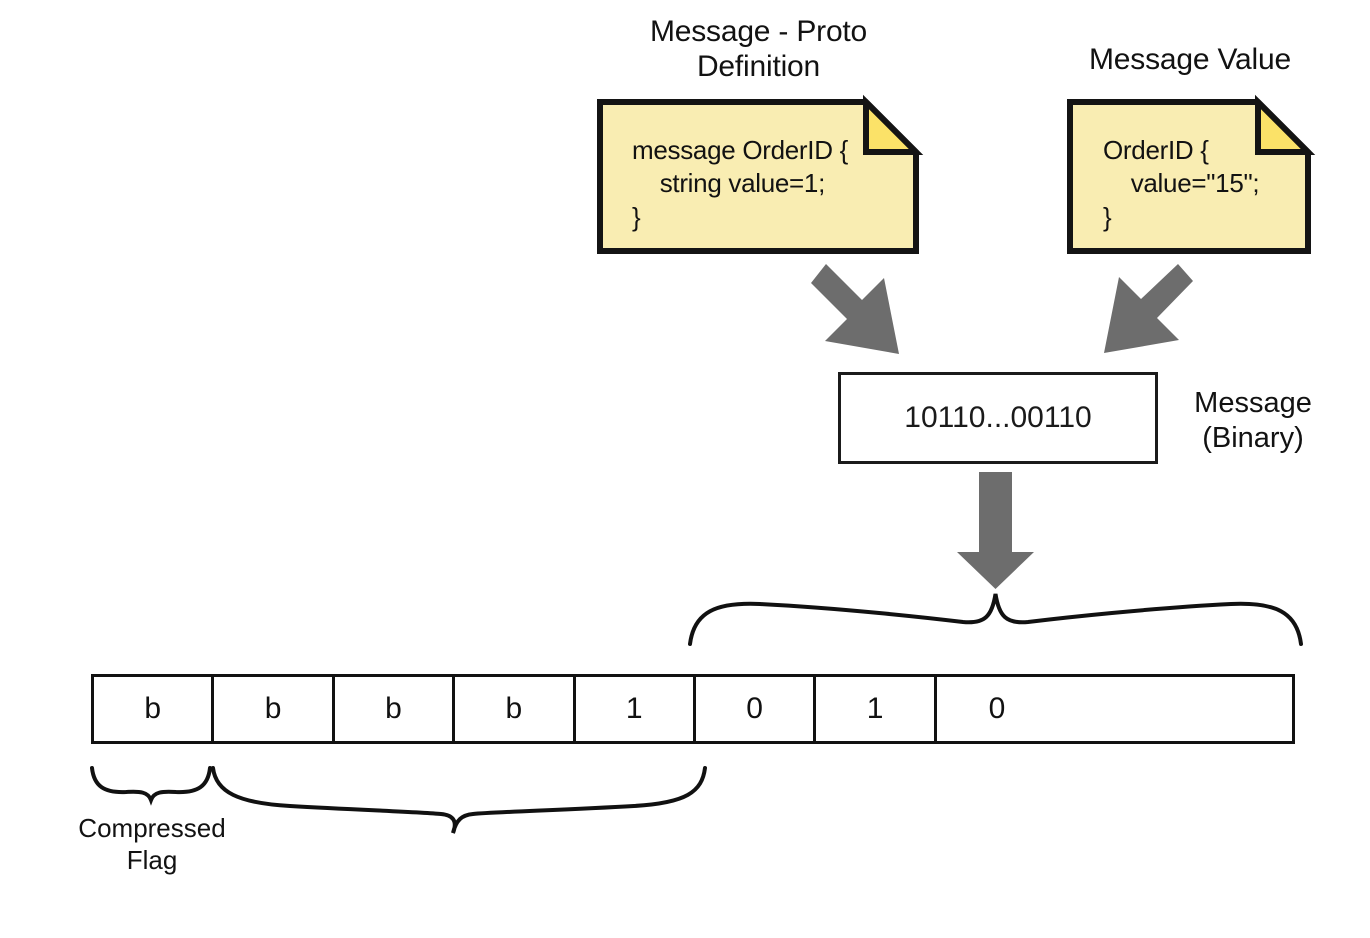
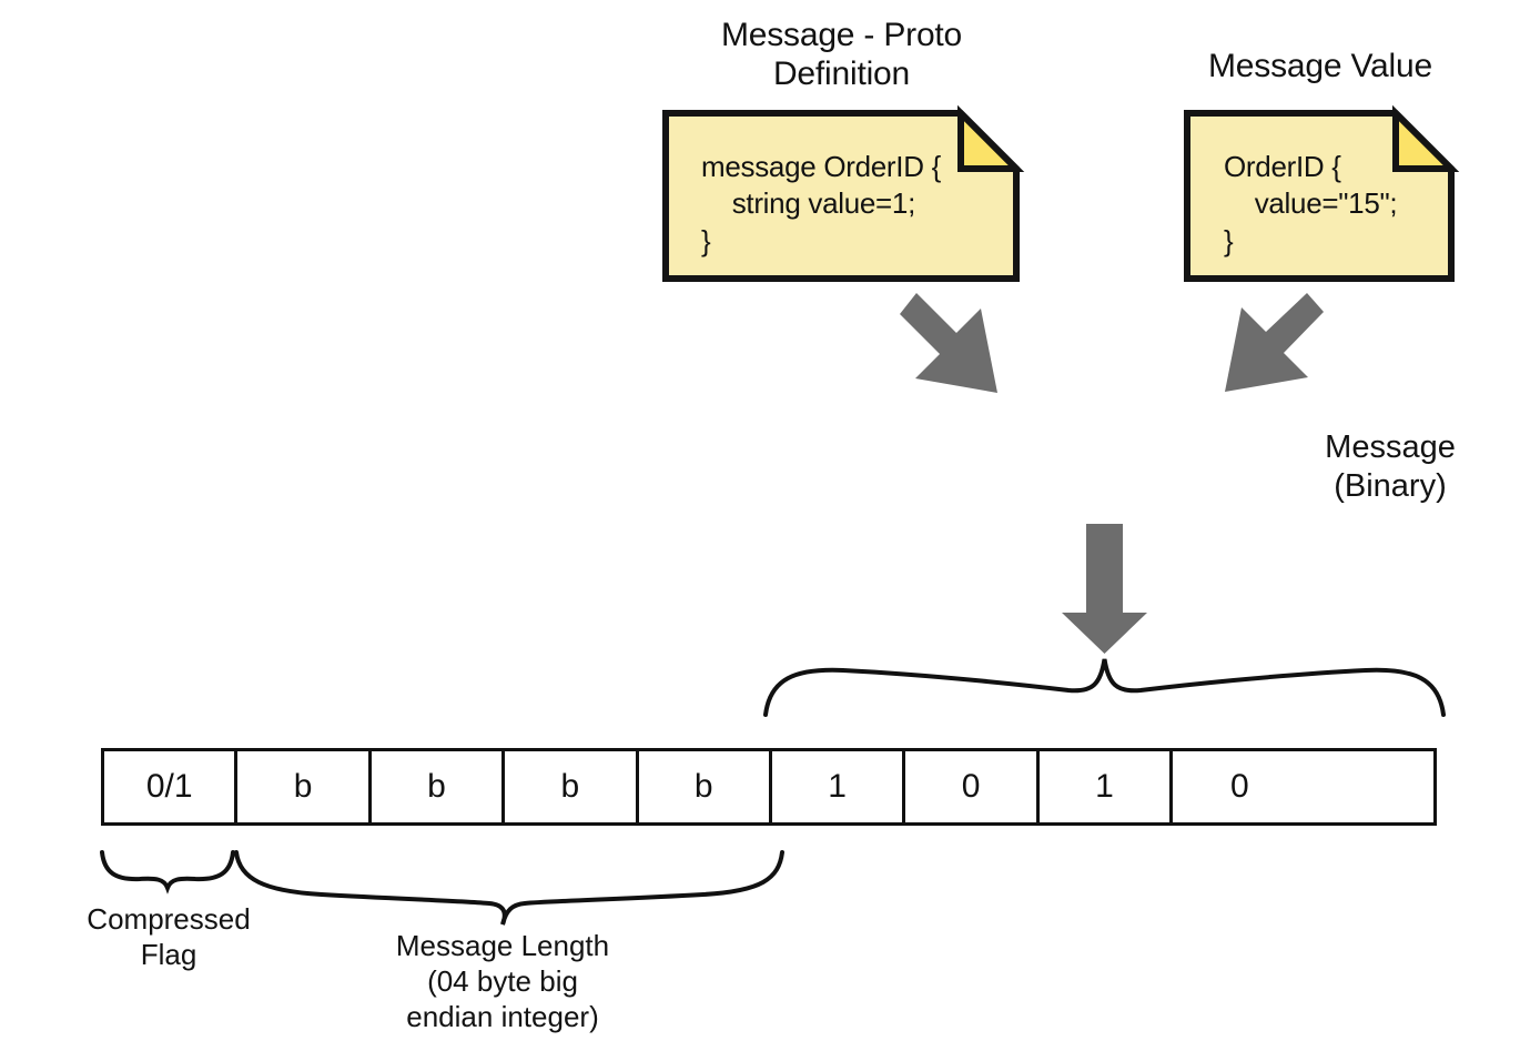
  Message - Proto
  Definition
  Message Value
  message OrderID {
  string value=1;
  }
  OrderID {
  value="15";
  }
- 10110...00110
  Message
  (Binary)
+ 0/1
  b
  b
  b
  b
  1
  0
  1
  0
  Compressed
  Flag
+ Message Length
+ (04 byte big
+ endian integer)
